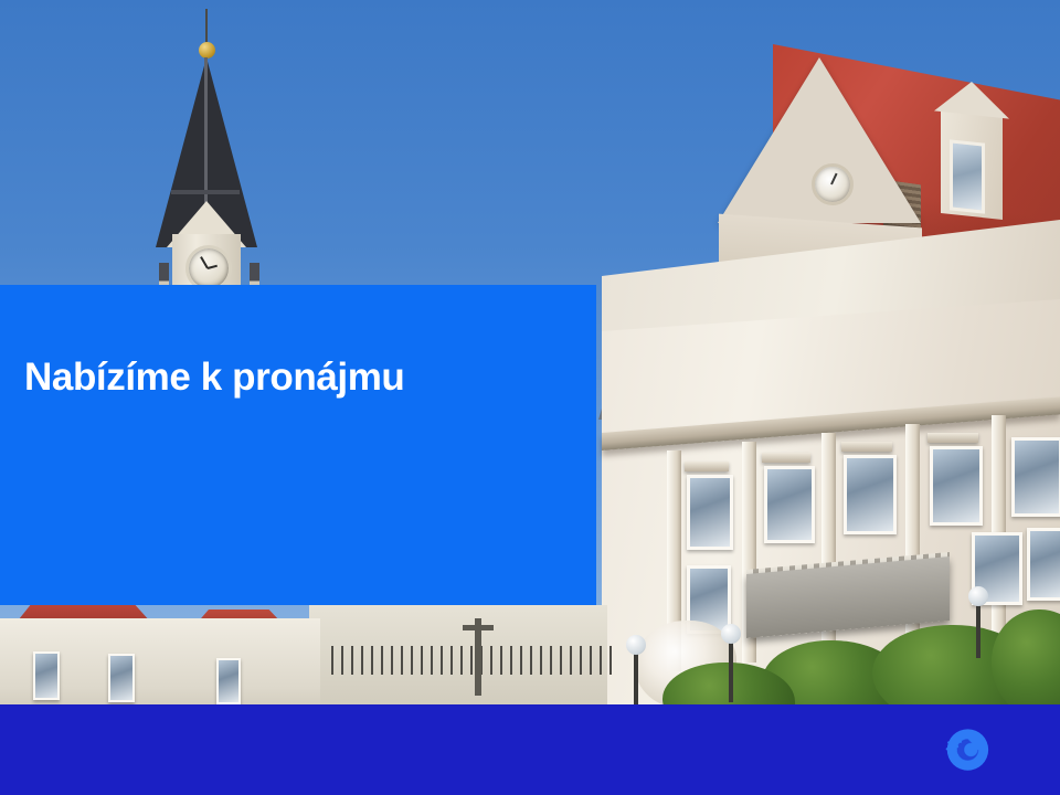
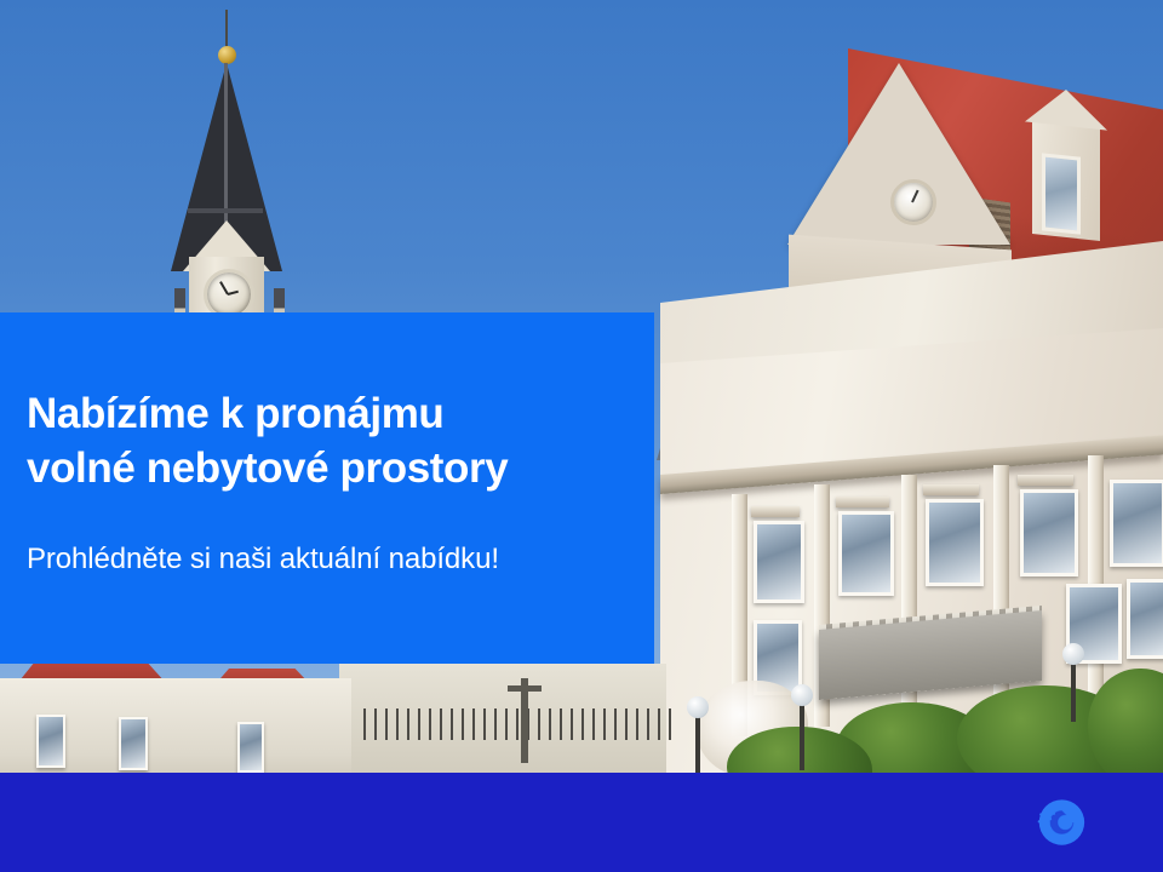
  Nabízíme k pronájmu
+ volné nebytové prostory
+ Prohlédněte si naši aktuální nabídku!
